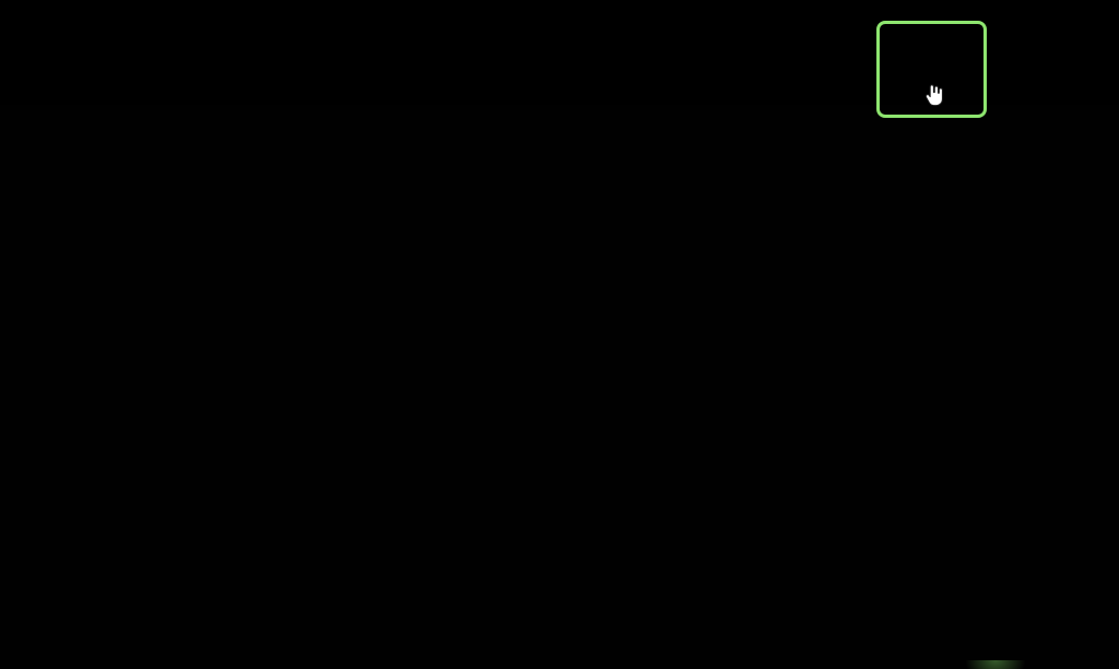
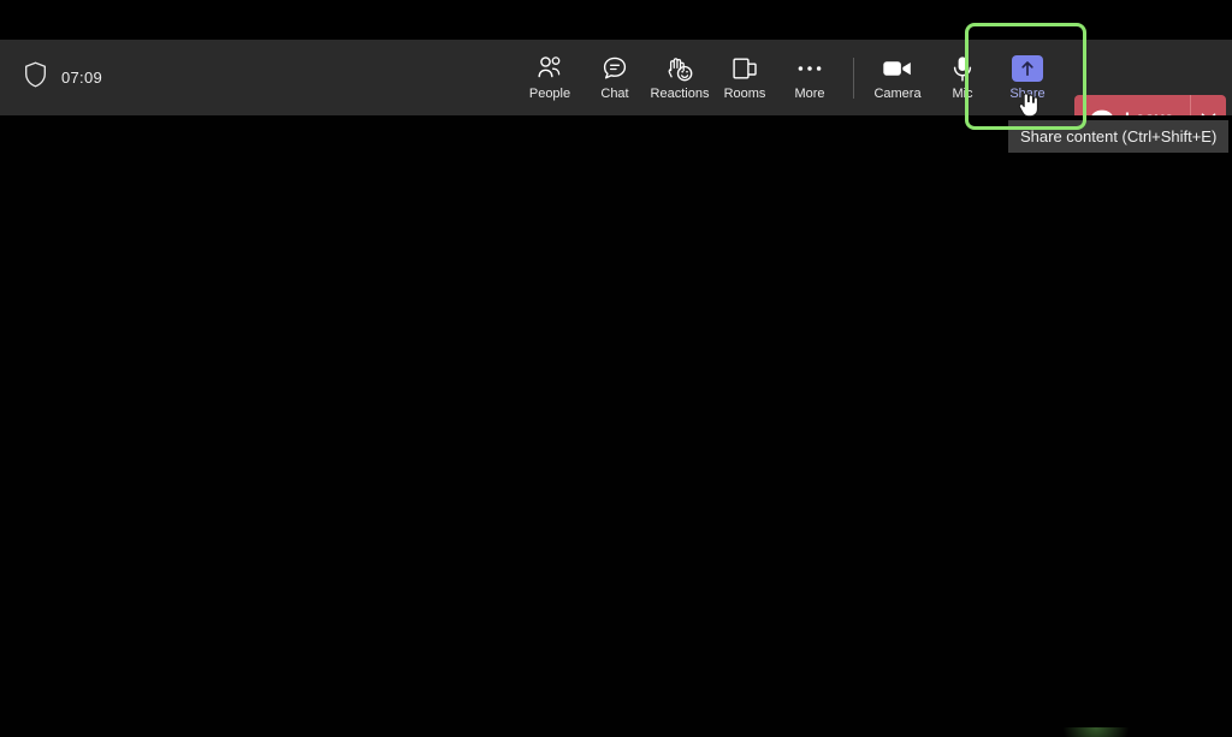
+ 07:09
+ People
+ Chat
+ Reactions
+ Rooms
+ More
+ Camera
+ Mic
+ Share
+ Share content (Ctrl+Shift+E)
